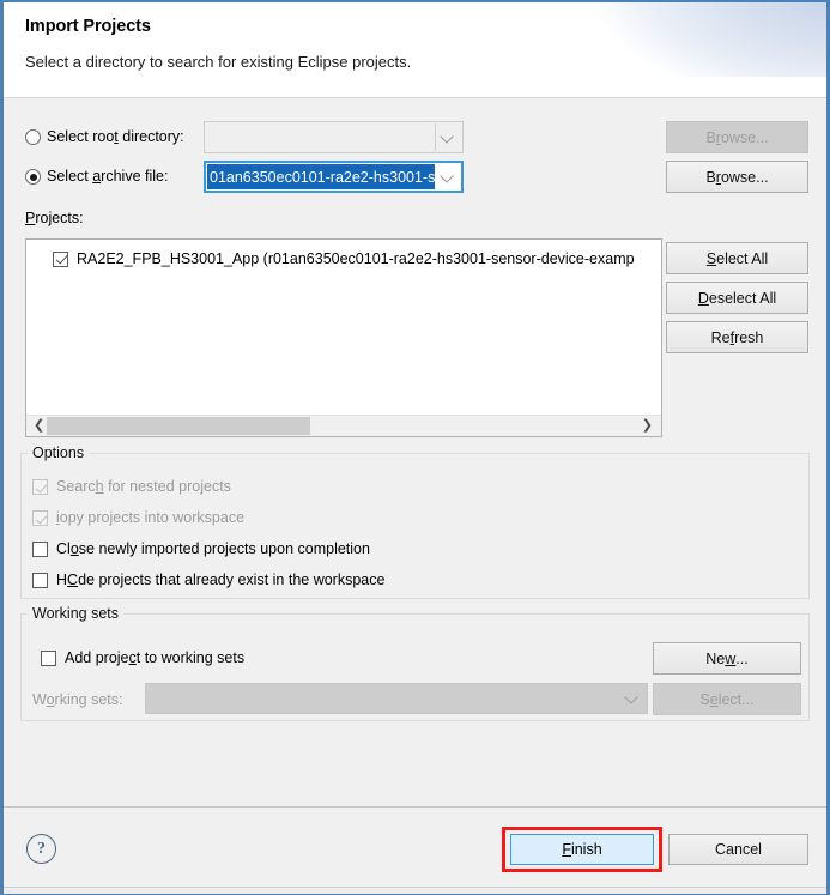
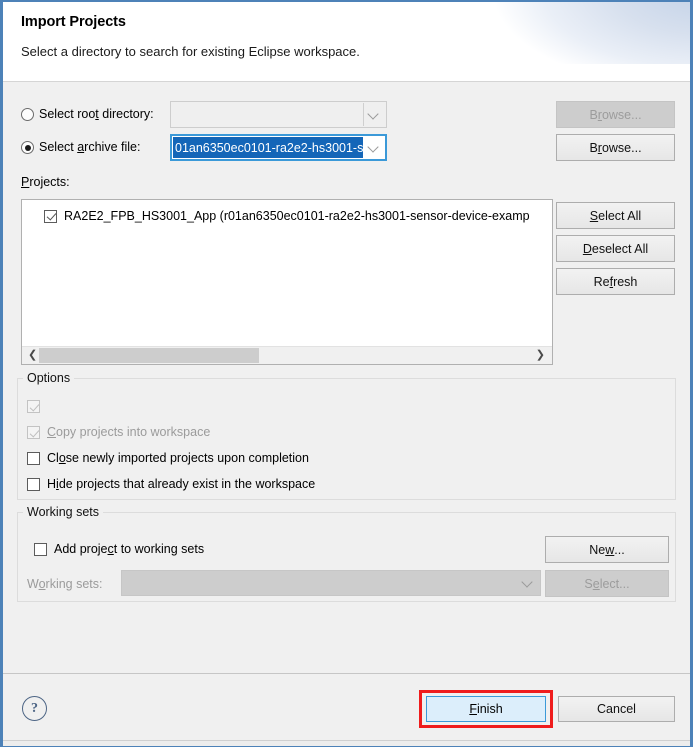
  Import Projects
- Select a directory to search for existing Eclipse projects.
+ Select a directory to search for existing Eclipse workspace.
  Select root directory:
  B
  r
  owse...
  Select archive file:
  B
  r
  owse...
  Projects:
  RA2E2_FPB_HS3001_App (r01an6350ec0101-ra2e2-hs3001-sensor-device-examp
  ❮
  ❯
  S
  elect All
  D
  eselect All
  Re
  f
  resh
  Options
- Search for nested projects
- iopy projects into workspace
+ Copy projects into workspace
  Close newly imported projects upon completion
- HCde projects that already exist in the workspace
+ Hide projects that already exist in the workspace
  Working sets
  Add project to working sets
  Ne
  w
  ...
  Working sets:
  S
  e
  lect...
  ?
  F
  inish
  Cancel
